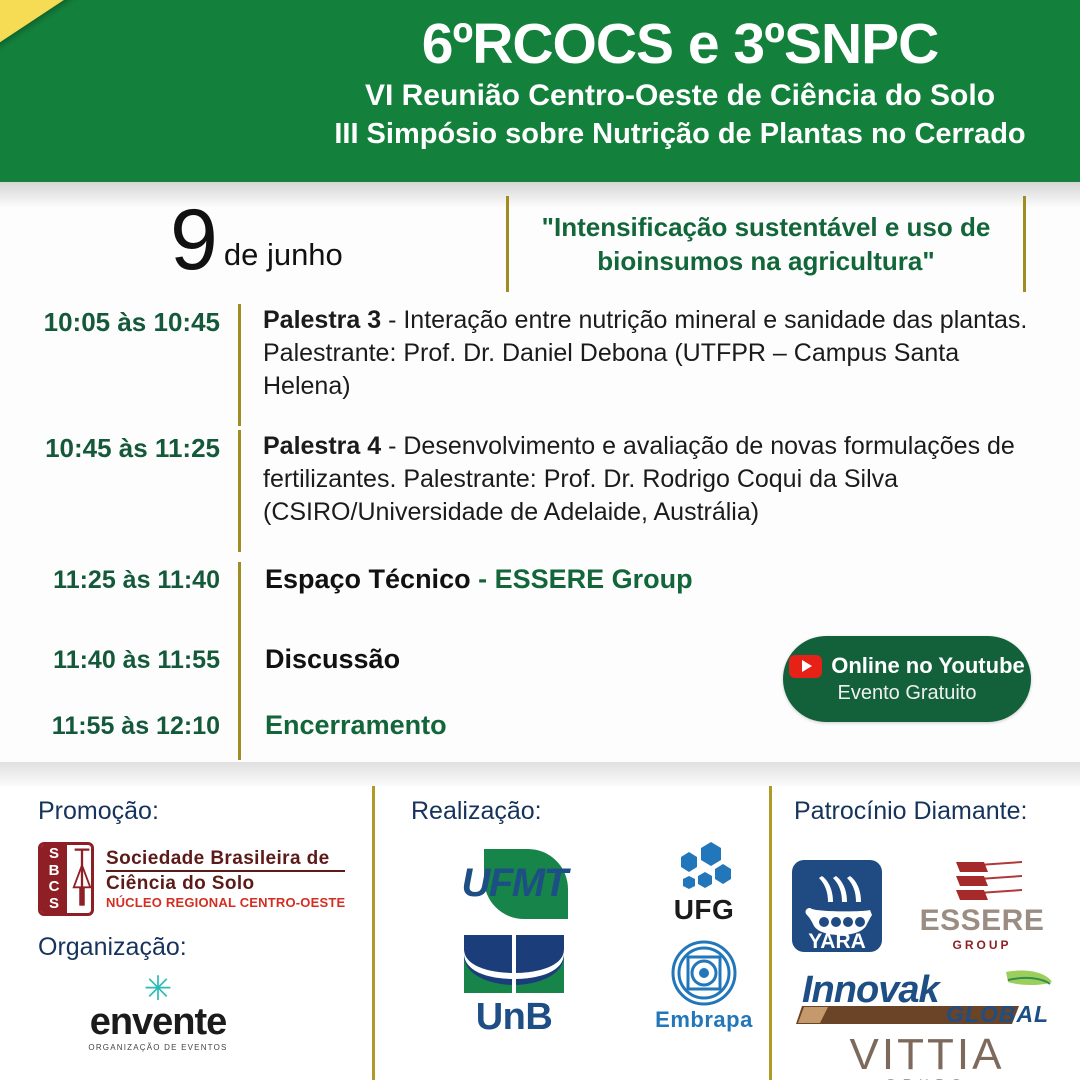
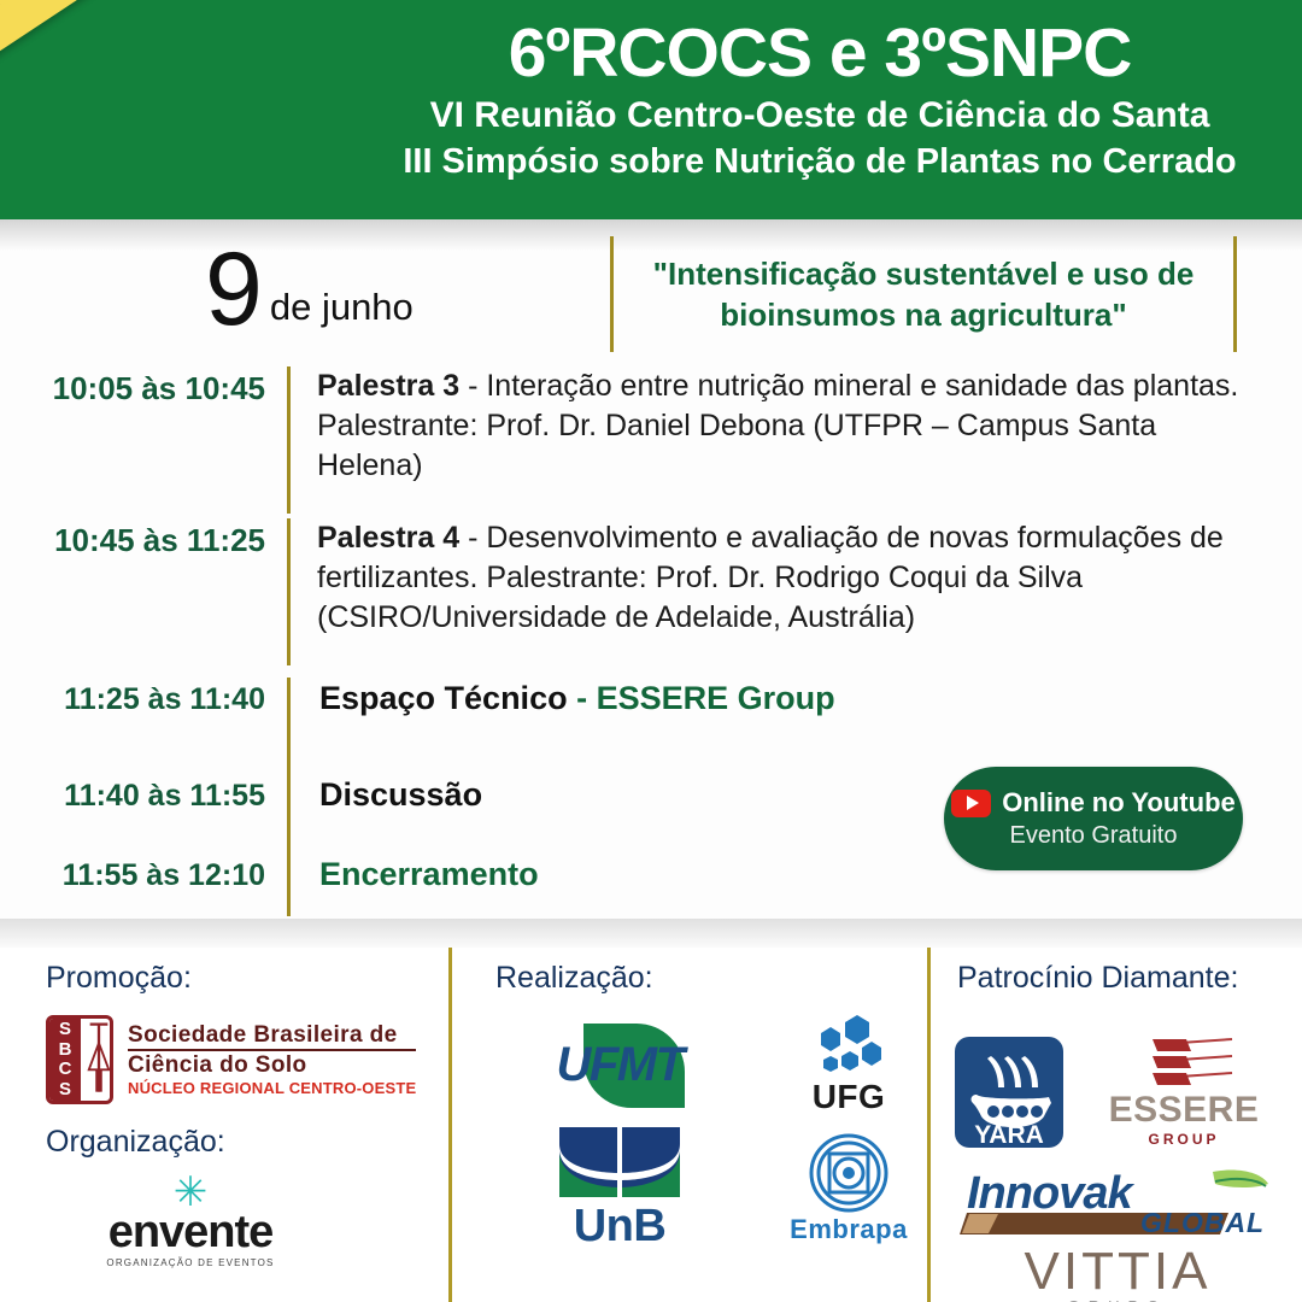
  6ºRCOCS e 3ºSNPC
- VI Reunião Centro-Oeste de Ciência do Solo
+ VI Reunião Centro-Oeste de Ciência do Santa
  III Simpósio sobre Nutrição de Plantas no Cerrado
  9
  de junho
  "Intensificação sustentável e uso de bioinsumos na agricultura"
  10:05 às 10:45
  Palestra 3 - Interação entre nutrição mineral e sanidade das plantas. Palestrante: Prof. Dr. Daniel Debona (UTFPR – Campus Santa Helena)
  10:45 às 11:25
  Palestra 4 - Desenvolvimento e avaliação de novas formulações de fertilizantes. Palestrante: Prof. Dr. Rodrigo Coqui da Silva (CSIRO/Universidade de Adelaide, Austrália)
  11:25 às 11:40
  Espaço Técnico - ESSERE Group
  11:40 às 11:55
  Discussão
  11:55 às 12:10
  Encerramento
  Online no Youtube
  Evento Gratuito
  Promoção:
  S
  B
  C
  S
  Sociedade Brasileira de
  Ciência do Solo
  NÚCLEO REGIONAL CENTRO-OESTE
  Organização:
  ✳
  envente
  ORGANIZAÇÃO DE EVENTOS
  Realização:
  UFMT
  UFG
  UnB
  Embrapa
  Patrocínio Diamante:
  YARA
  ESSERE
  GROUP
  Innovak
  GLOBAL
  VITTIA
